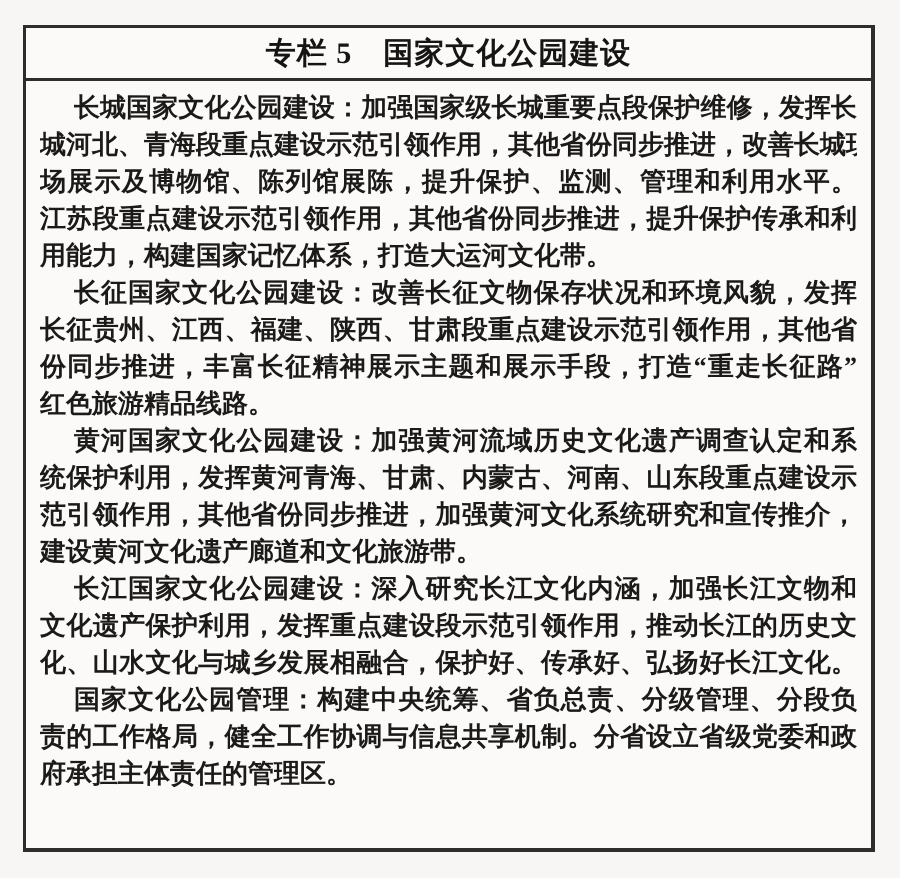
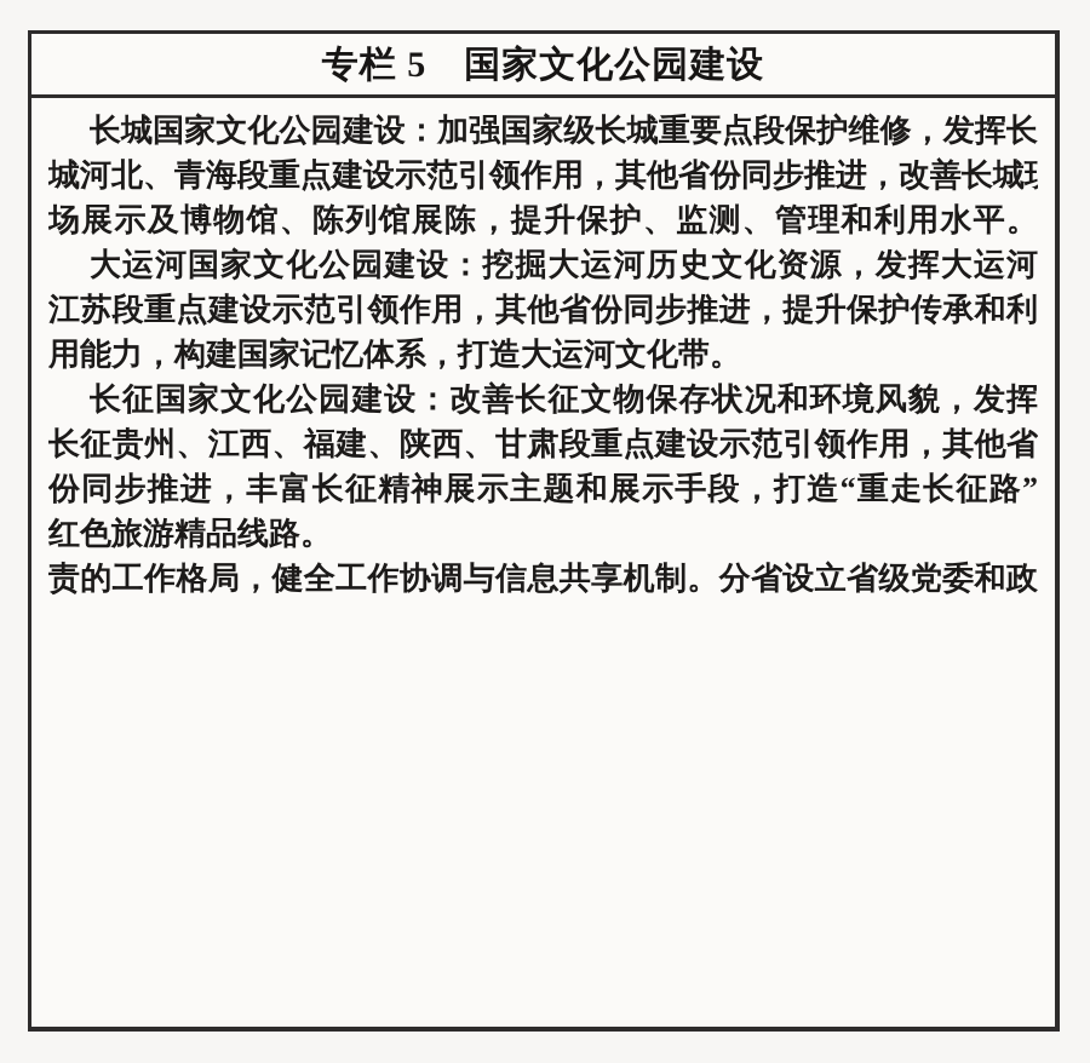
  专栏 5 国家文化公园建设
  长城国家文化公园建设：加强国家级长城重要点段保护维修，发挥长
  城河北、青海段重点建设示范引领作用，其他省份同步推进，改善长城
  场展示及博物馆、陈列馆展陈，提升保护、监测、管理和利用水平。
+ 大运河国家文化公园建设：挖掘大运河历史文化资源，发挥大运河
  江苏段重点建设示范引领作用，其他省份同步推进，提升保护传承和利
  用能力，构建国家记忆体系，打造大运河文化带。
  长征国家文化公园建设：改善长征文物保存状况和环境风貌，发挥
  长征贵州、江西、福建、陕西、甘肃段重点建设示范引领作用，其他省
  份同步推进，丰富长征精神展示主题和展示手段，打造“重走长征路”
  红色旅游精品线路。
- 黄河国家文化公园建设：加强黄河流域历史文化遗产调查认定和系
- 统保护利用，发挥黄河青海、甘肃、内蒙古、河南、山东段重点建设示
- 范引领作用，其他省份同步推进，加强黄河文化系统研究和宣传推介，
- 建设黄河文化遗产廊道和文化旅游带。
- 长江国家文化公园建设：深入研究长江文化内涵，加强长江文物和
- 文化遗产保护利用，发挥重点建设段示范引领作用，推动长江的历史文
- 化、山水文化与城乡发展相融合，保护好、传承好、弘扬好长江文化。
- 国家文化公园管理：构建中央统筹、省负总责、分级管理、分段负
  责的工作格局，健全工作协调与信息共享机制。分省设立省级党委和政
- 府承担主体责任的管理区。
